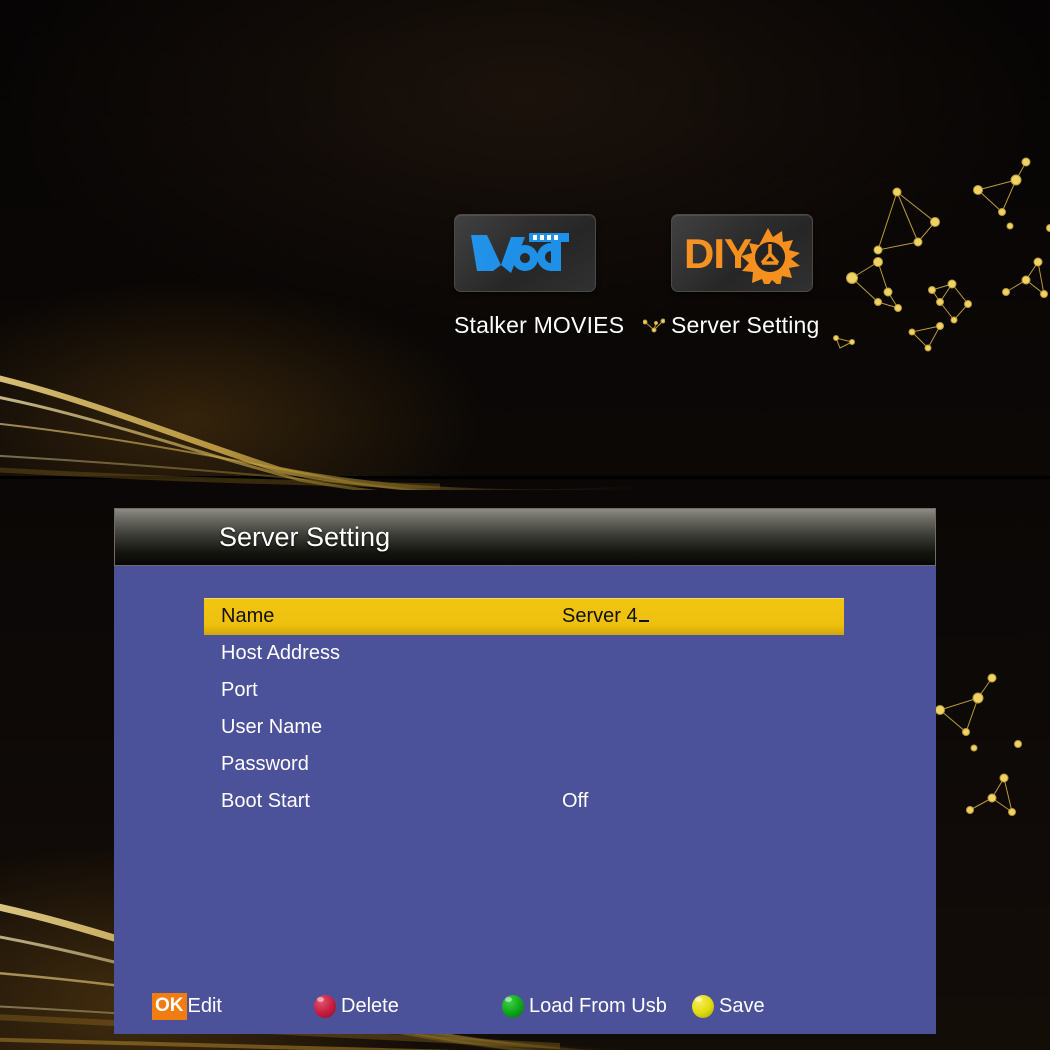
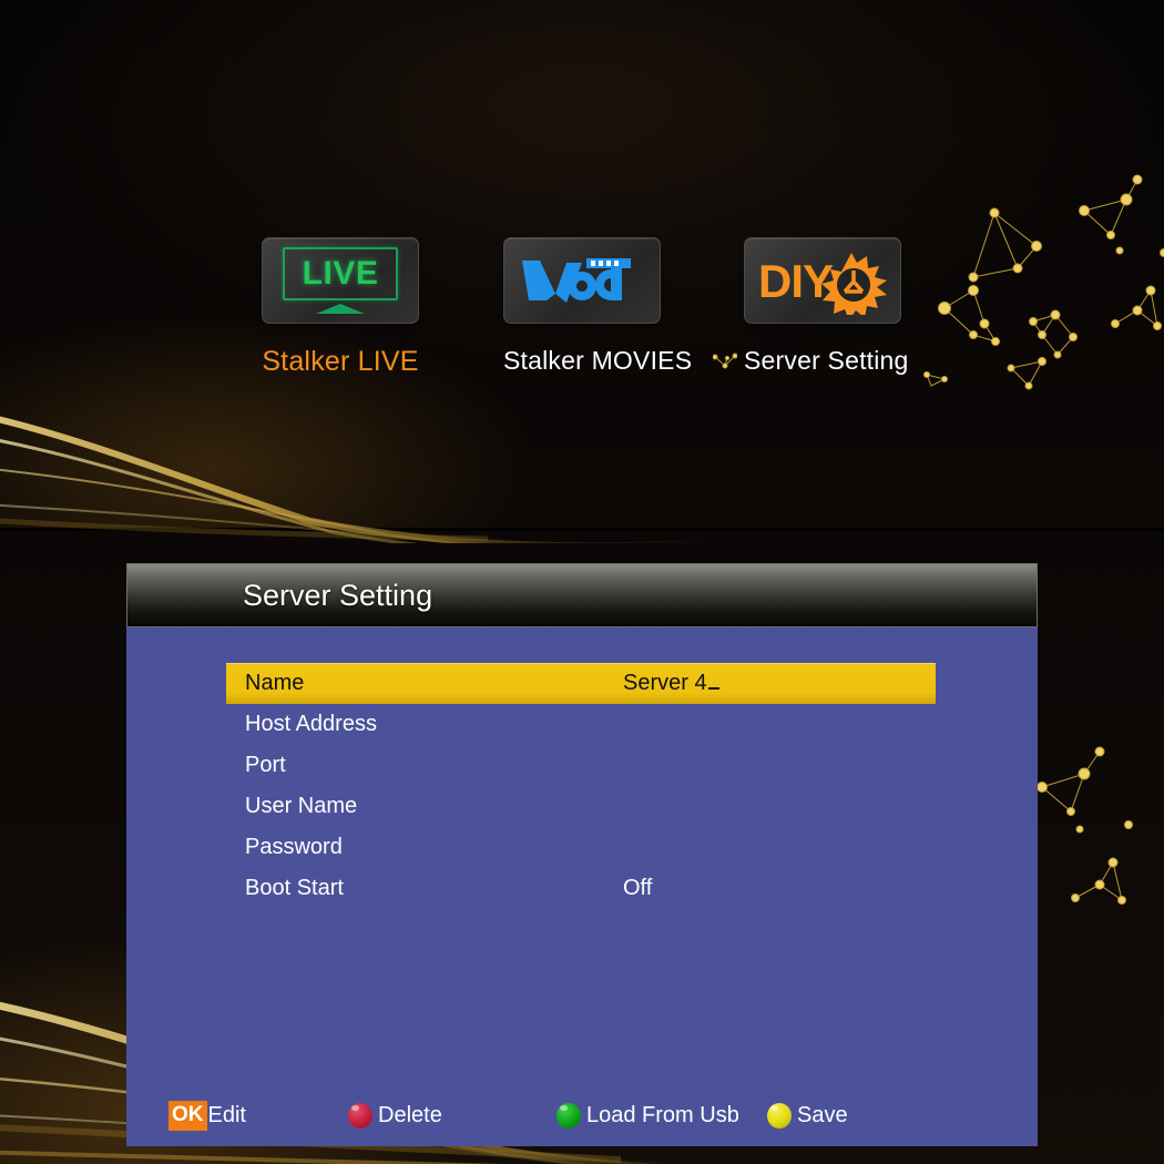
+ Stalker LIVE
  Stalker MOVIES
  Server Setting
  Server Setting
  Name
  Server 4
  Host Address
  Port
  User Name
  Password
  Boot Start
  Off
  OK
  Edit
  Delete
  Load From Usb
  Save
